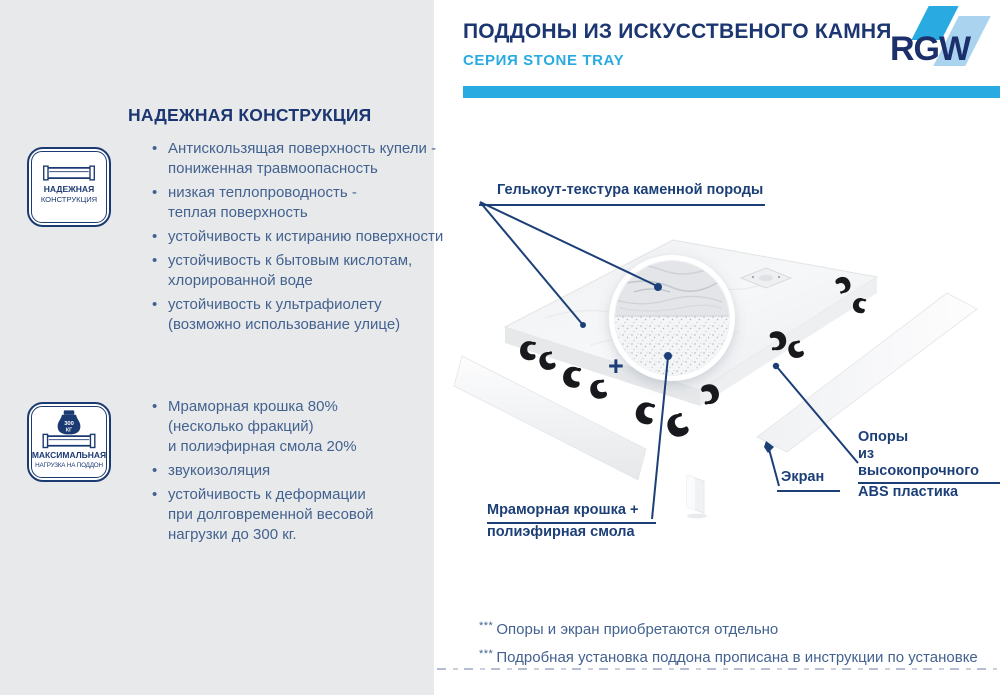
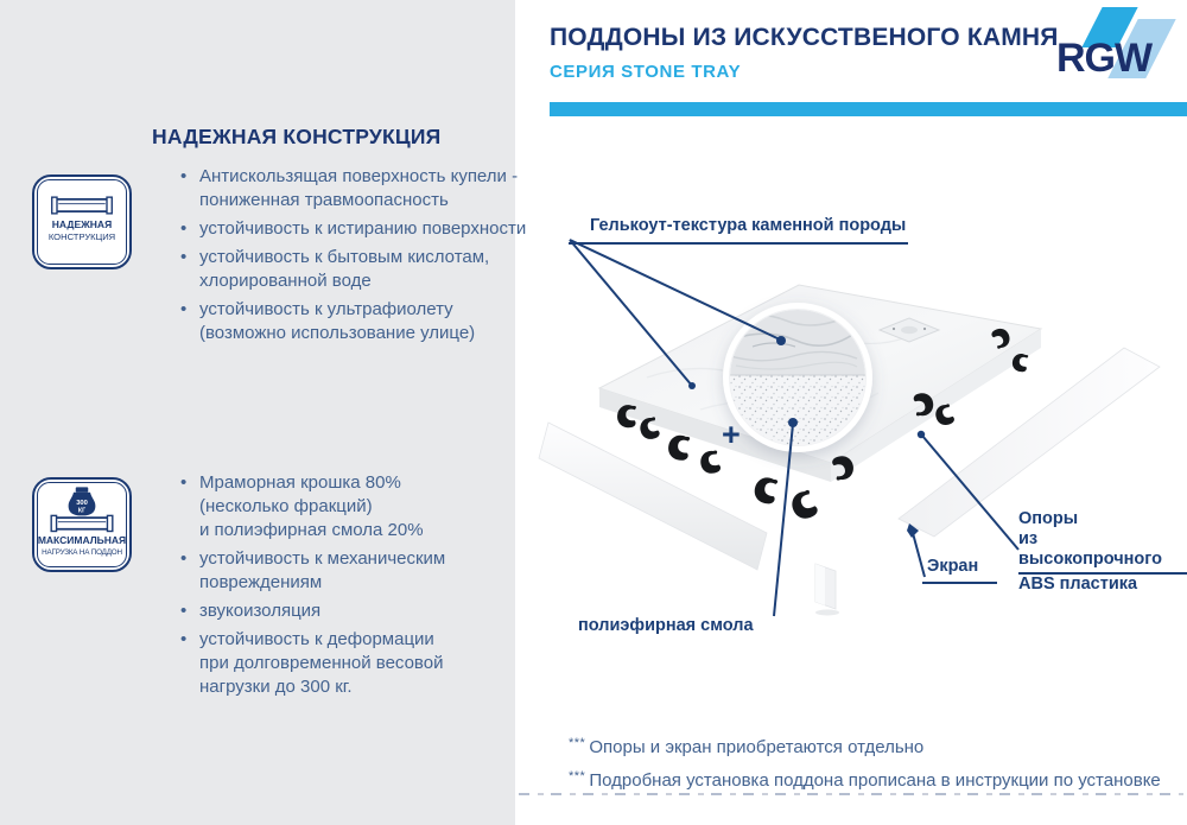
  ПОДДОНЫ ИЗ ИСКУССТВЕНОГО КАМНЯ
  СЕРИЯ STONE TRAY
  RGW
  НАДЕЖНАЯ КОНСТРУКЦИЯ
  НАДЕЖНАЯ
  КОНСТРУКЦИЯ
  МАКСИМАЛЬНАЯ
  Антискользящая поверхность купели -
  пониженная травмоопасность
- низкая теплопроводность -
- теплая поверхность
  устойчивость к истиранию поверхности
  устойчивость к бытовым кислотам,
  хлорированной воде
  устойчивость к ультрафиолету
  (возможно использование улице)
  Мраморная крошка 80%
  (несколько фракций)
  и полиэфирная смола 20%
+ устойчивость к механическим
+ повреждениям
  звукоизоляция
  устойчивость к деформации
  при долговременной весовой
  нагрузки до 300 кг.
  Гелькоут-текстура каменной породы
- Мраморная крошка +
  полиэфирная смола
  Опоры
  из высокопрочного
  ABS пластика
  Экран
  +
  *** Опоры и экран приобретаются отдельно
  *** Подробная установка поддона прописана в инструкции по установке
